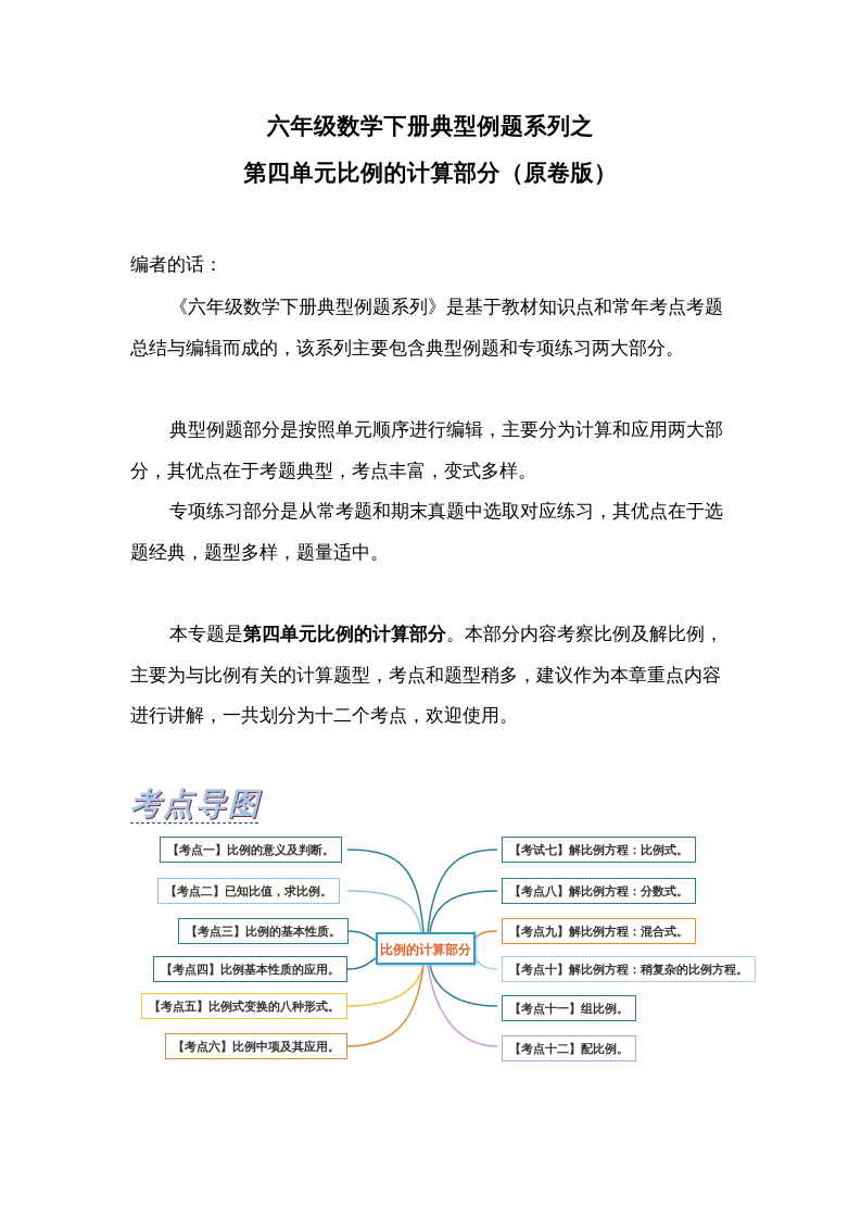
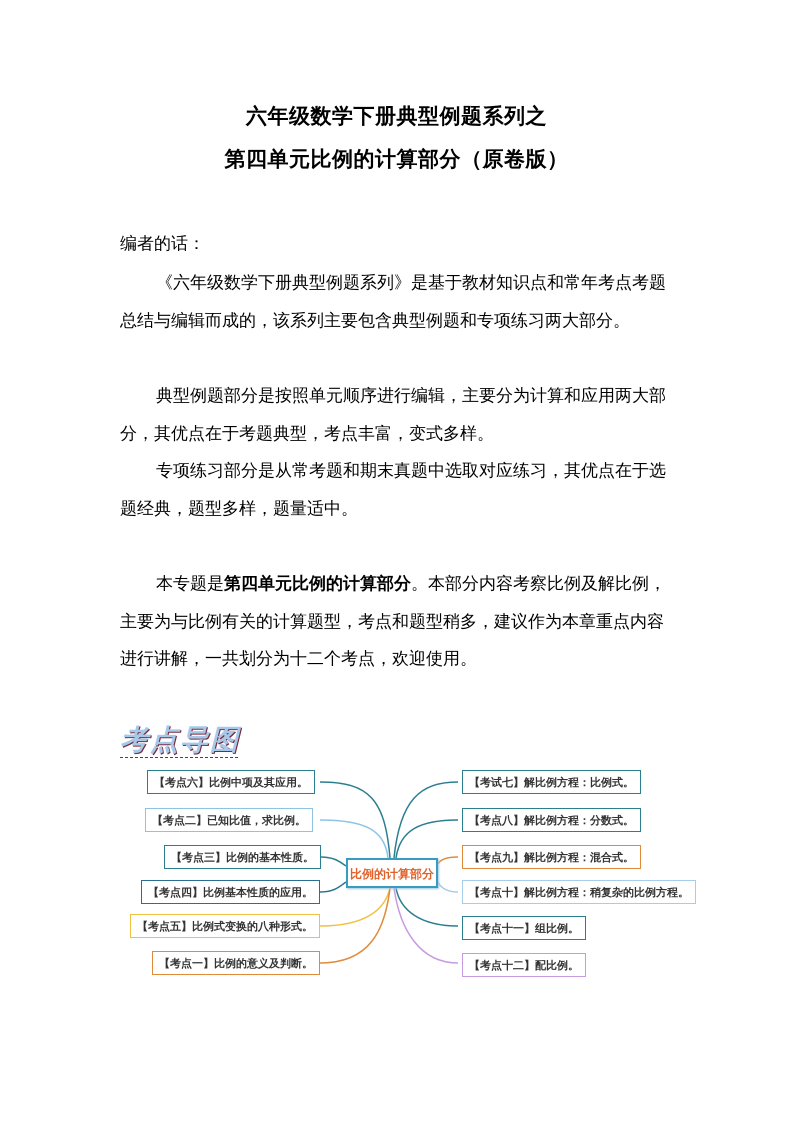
  六年级数学下册典型例题系列之
  第四单元比例的计算部分（原卷版）
  编者的话：
  《六年级数学下册典型例题系列》是基于教材知识点和常年考点考题总结与编辑而成的，该系列主要包含典型例题和专项练习两大部分。
  典型例题部分是按照单元顺序进行编辑，主要分为计算和应用两大部分，其优点在于考题典型，考点丰富，变式多样。
  专项练习部分是从常考题和期末真题中选取对应练习，其优点在于选题经典，题型多样，题量适中。
  本专题是第四单元比例的计算部分。本部分内容考察比例及解比例，主要为与比例有关的计算题型，考点和题型稍多，建议作为本章重点内容进行讲解，一共划分为十二个考点，欢迎使用。
  考点导图
  比例的计算部分
- 【考点一】比例的意义及判断。
+ 【考点六】比例中项及其应用。
  【考点二】已知比值，求比例。
  【考点三】比例的基本性质。
  【考点四】比例基本性质的应用。
  【考点五】比例式变换的八种形式。
- 【考点六】比例中项及其应用。
+ 【考点一】比例的意义及判断。
  【考试七】解比例方程：比例式。
  【考点八】解比例方程：分数式。
  【考点九】解比例方程：混合式。
  【考点十】解比例方程：稍复杂的比例方程。
  【考点十一】组比例。
  【考点十二】配比例。
